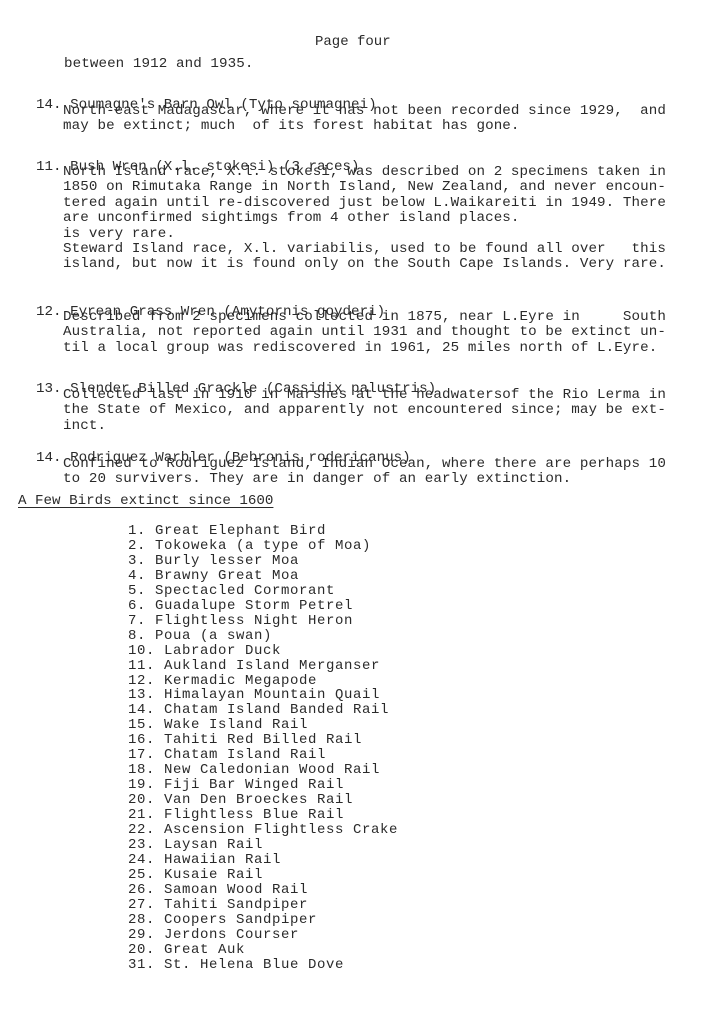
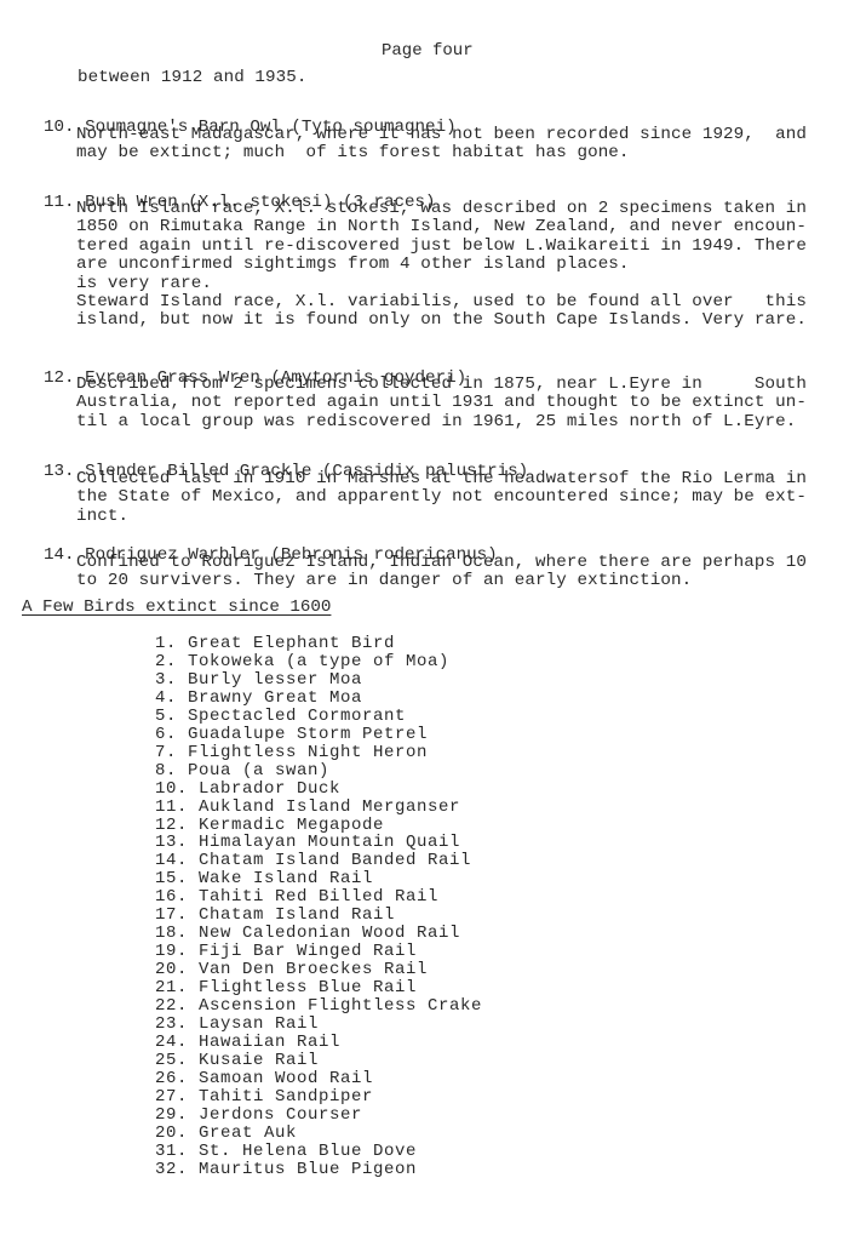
  Page four
  between 1912 and 1935.
- 14. Soumagne's Barn Owl (Tyto soumagnei)
+ 10. Soumagne's Barn Owl (Tyto soumagnei)
  North-east Madagascar, where it has not been recorded since 1929, and
  may be extinct; much of its forest habitat has gone.
  11. Bush Wren (X.l. stokesi) (3 races)
  North Island race, X.l. stokesi, was described on 2 specimens taken in
  1850 on Rimutaka Range in North Island, New Zealand, and never encoun-
  tered again until re-discovered just below L.Waikareiti in 1949. There
  are unconfirmed sightimgs from 4 other island places.
  is very rare.
  Steward Island race, X.l. variabilis, used to be found all over this
  island, but now it is found only on the South Cape Islands. Very rare.
  12. Eyrean Grass Wren (Amytornis goyderi)
  Described from 2 specimens collected in 1875, near L.Eyre in South
  Australia, not reported again until 1931 and thought to be extinct un-
  til a local group was rediscovered in 1961, 25 miles north of L.Eyre.
  13. Slender Billed Grackle (Cassidix palustris)
  Collected last in 1910 in Marshes at the headwatersof the Rio Lerma in
  the State of Mexico, and apparently not encountered since; may be ext-
  inct.
  14. Rodriguez Warbler (Bebronis rodericanus)
  Confined to Rodriguez Island, Indian Ocean, where there are perhaps 10
  to 20 survivers. They are in danger of an early extinction.
  A Few Birds extinct since 1600
  1. Great Elephant Bird
  2. Tokoweka (a type of Moa)
  3. Burly lesser Moa
  4. Brawny Great Moa
  5. Spectacled Cormorant
  6. Guadalupe Storm Petrel
  7. Flightless Night Heron
  8. Poua (a swan)
  10. Labrador Duck
  11. Aukland Island Merganser
  12. Kermadic Megapode
  13. Himalayan Mountain Quail
  14. Chatam Island Banded Rail
  15. Wake Island Rail
  16. Tahiti Red Billed Rail
  17. Chatam Island Rail
  18. New Caledonian Wood Rail
  19. Fiji Bar Winged Rail
  20. Van Den Broeckes Rail
  21. Flightless Blue Rail
  22. Ascension Flightless Crake
  23. Laysan Rail
  24. Hawaiian Rail
  25. Kusaie Rail
  26. Samoan Wood Rail
  27. Tahiti Sandpiper
- 28. Coopers Sandpiper
  29. Jerdons Courser
  20. Great Auk
  31. St. Helena Blue Dove
+ 32. Mauritus Blue Pigeon
